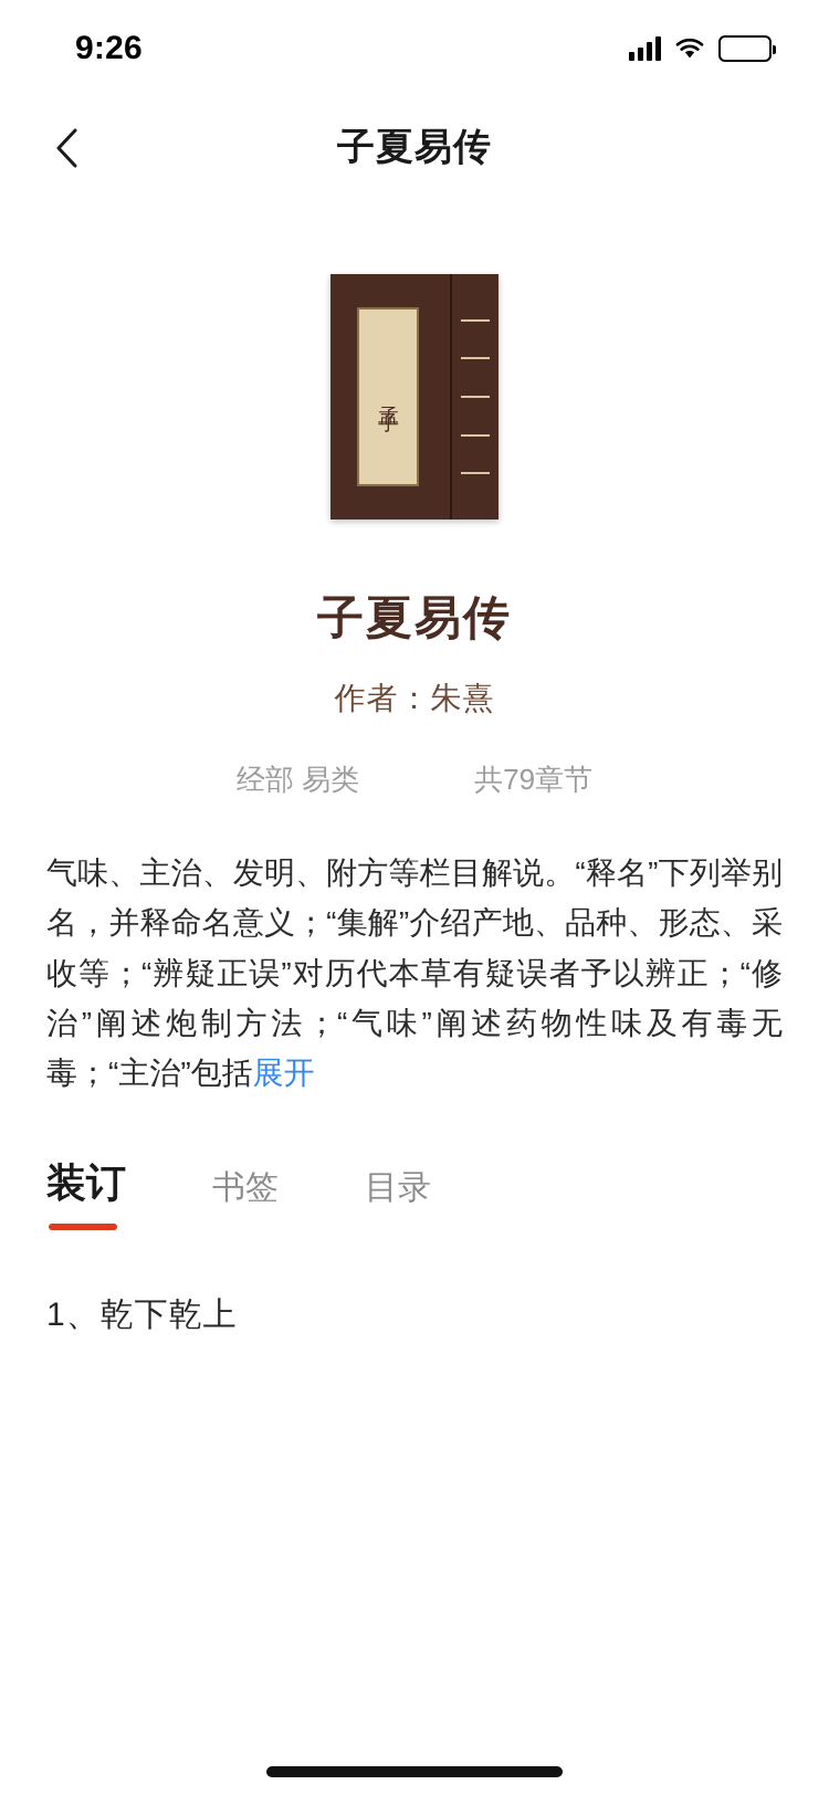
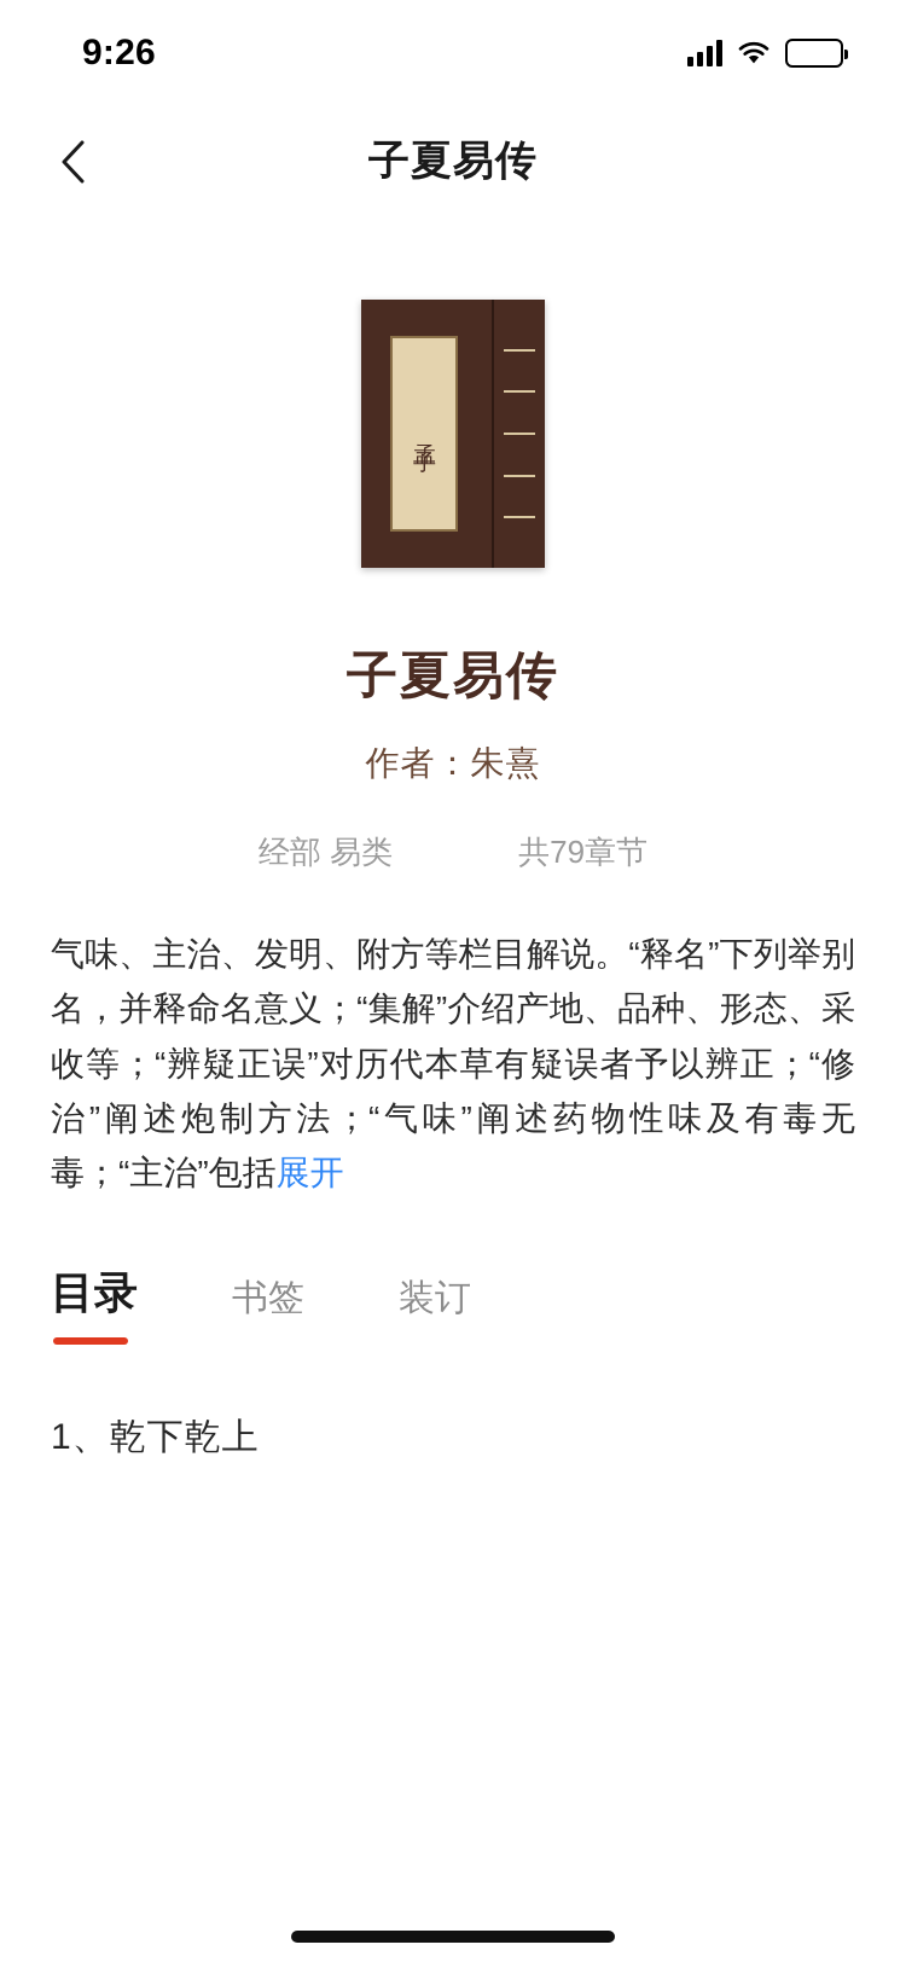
  9:26
  子夏易传
  子夏易传
  作者：朱熹
  经部 易类
  共79章节
  气味、主治、发明、附方等栏目解说。“释名”下列举别名，并释命名意义；“集解”介绍产地、品种、形态、采收等；“辨疑正误”对历代本草有疑误者予以辨正；“修治”阐述炮制方法；“气味”阐述药物性味及有毒无毒；“主治”包括展开
- 装订
+ 目录
  书签
- 目录
+ 装订
  1、乾下乾上
